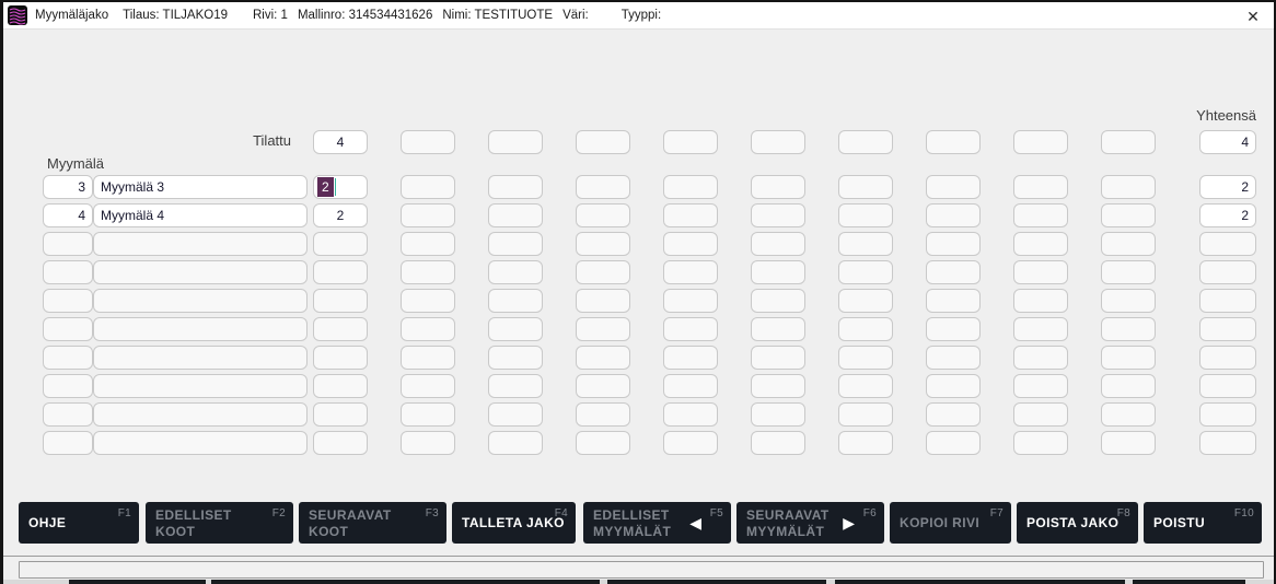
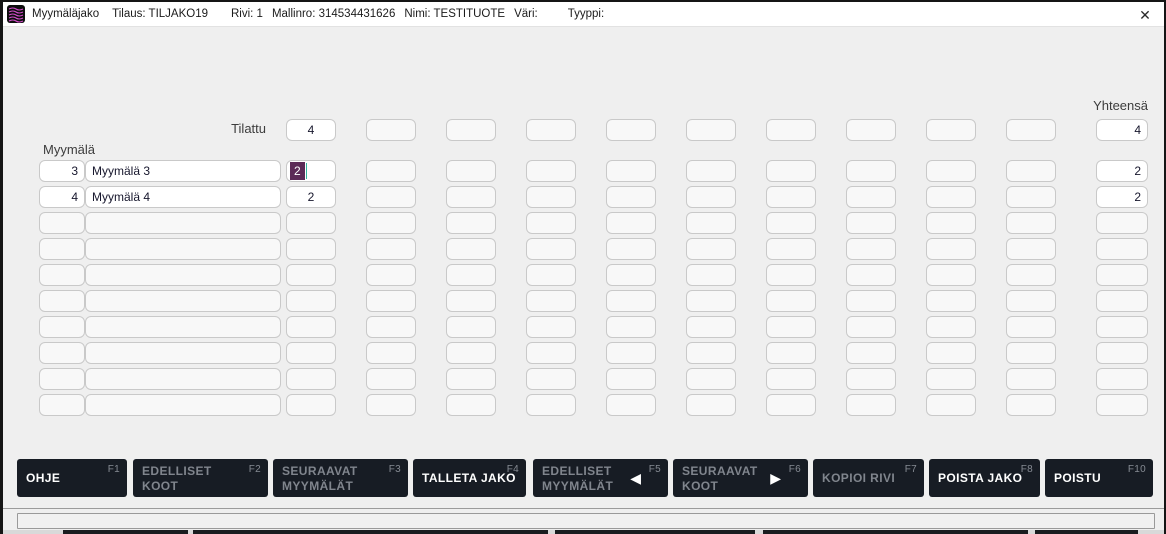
  Myymäläjako
  Tilaus: TILJAKO19
  Rivi: 1
  Mallinro: 314534431626
  Nimi: TESTITUOTE
  Väri:
  Tyyppi:
  ✕
  Tilattu
  Yhteensä
  Myymälä
  4
  4
  3
  Myymälä 3
  2
  2
  4
  Myymälä 4
  2
  2
  OHJE
  F1
  EDELLISET KOOT
  F2
- SEURAAVAT KOOT
+ SEURAAVAT MYYMÄLÄT
  F3
  TALLETA JAKO
  F4
  EDELLISET MYYMÄLÄT
  F5
  ◀
- SEURAAVAT MYYMÄLÄT
+ SEURAAVAT KOOT
  F6
  ▶
  KOPIOI RIVI
  F7
  POISTA JAKO
  F8
  POISTU
  F10
